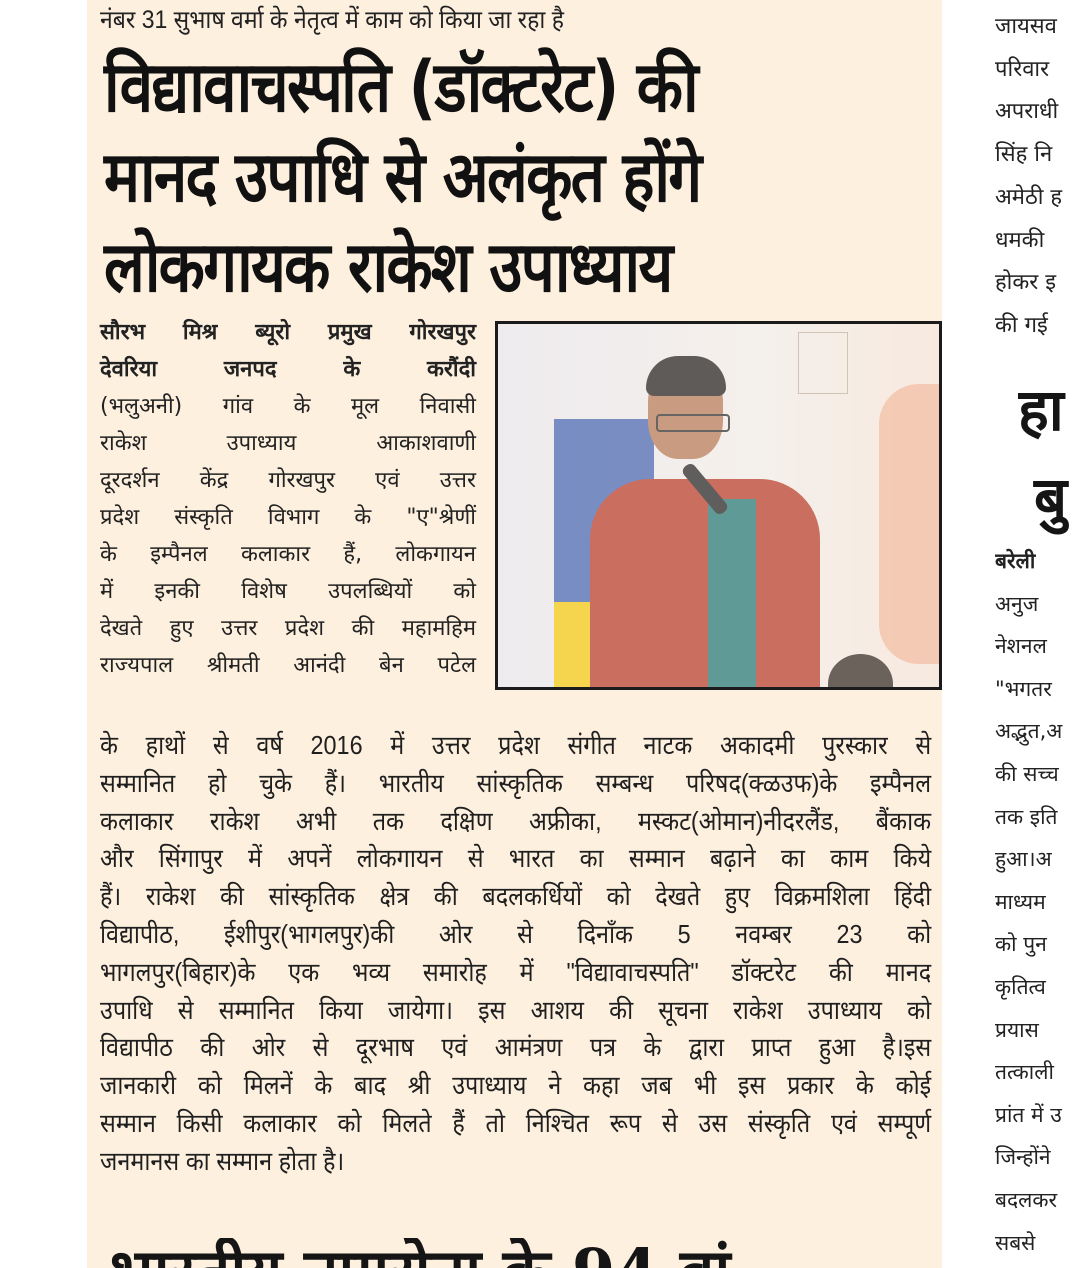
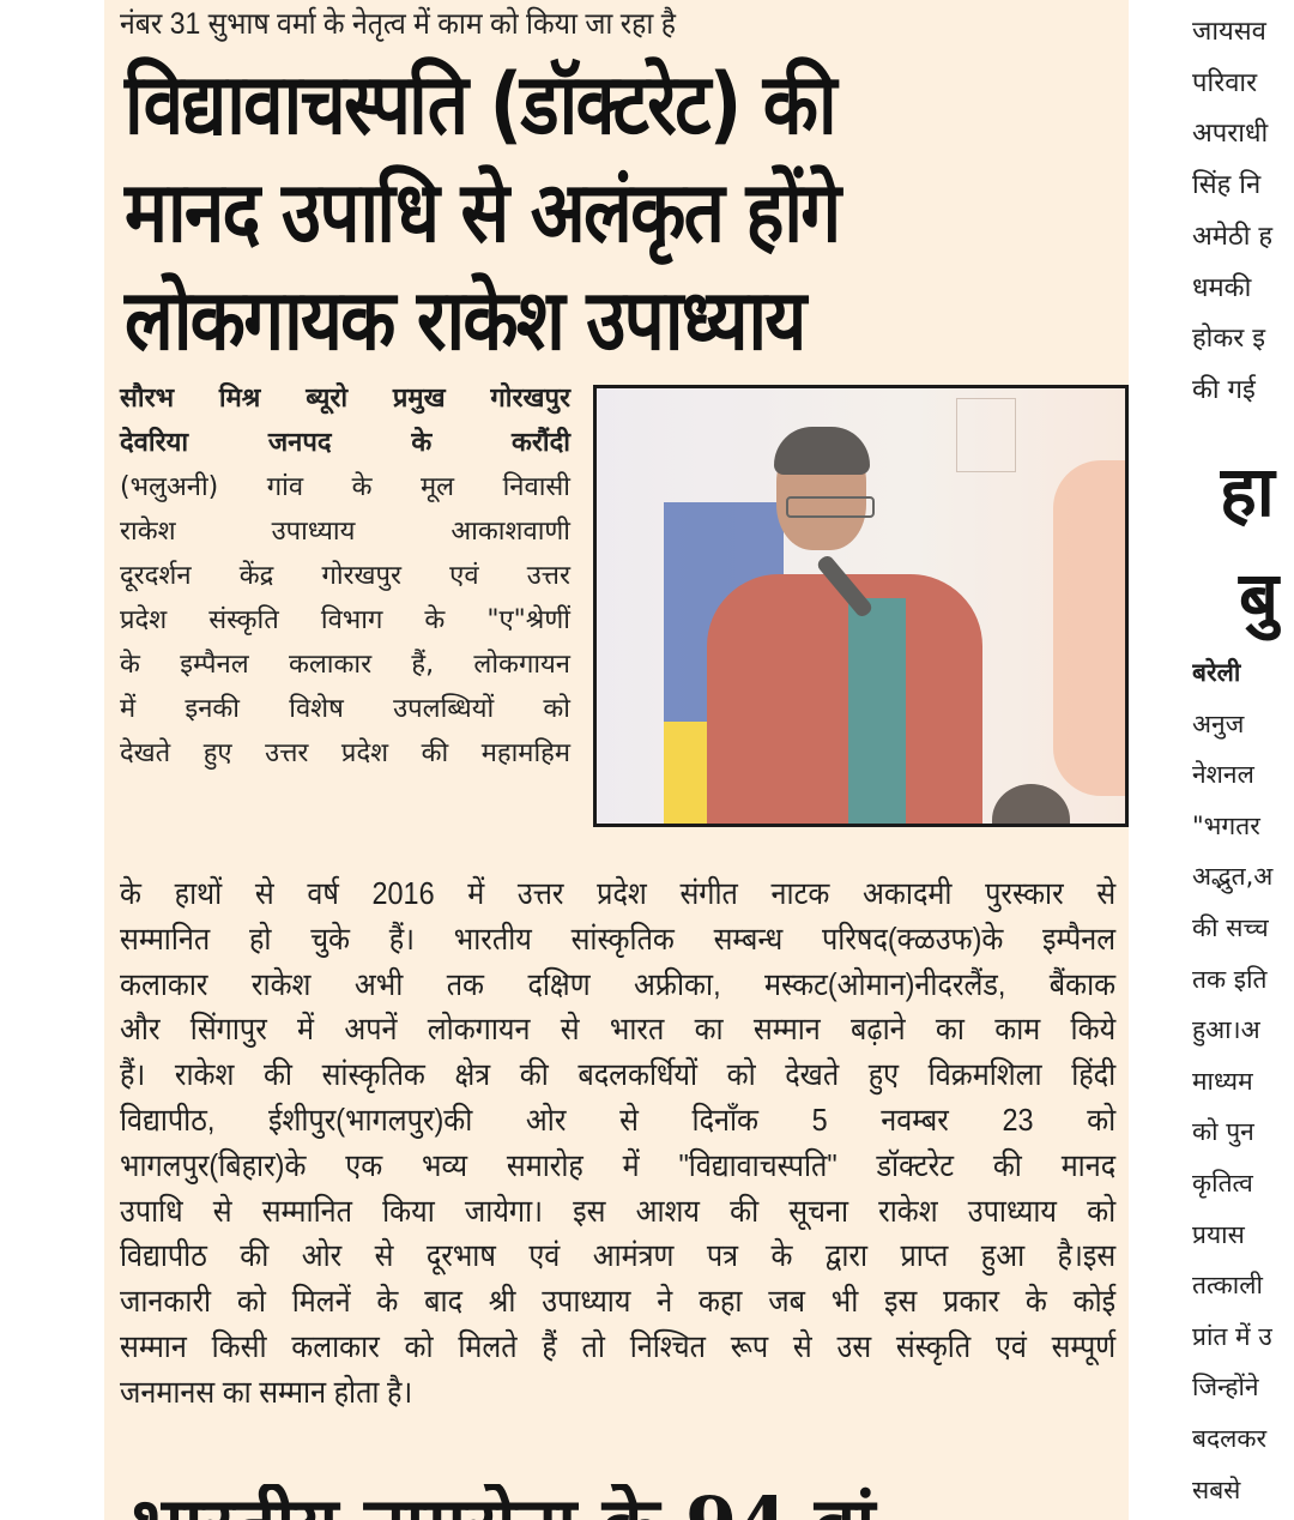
  नंबर 31 सुभाष वर्मा के नेतृत्व में काम को किया जा रहा है
  विद्यावाचस्पति (डॉक्टरेट) की
  मानद उपाधि से अलंकृत होंगे
  लोकगायक राकेश उपाध्याय
  सौरभ मिश्र ब्यूरो प्रमुख गोरखपुर
  देवरिया जनपद के करौंदी
  (भलुअनी) गांव के मूल निवासी
  राकेश उपाध्याय आकाशवाणी
  दूरदर्शन केंद्र गोरखपुर एवं उत्तर
  प्रदेश संस्कृति विभाग के "ए"श्रेणीं
  के इम्पैनल कलाकार हैं, लोकगायन
  में इनकी विशेष उपलब्धियों को
  देखते हुए उत्तर प्रदेश की महामहिम
- राज्यपाल श्रीमती आनंदी बेन पटेल
  के हाथों से वर्ष 2016 में उत्तर प्रदेश संगीत नाटक अकादमी पुरस्कार से
  सम्मानित हो चुके हैं। भारतीय सांस्कृतिक सम्बन्ध परिषद(क्ळउफ)के इम्पैनल
  कलाकार राकेश अभी तक दक्षिण अफ्रीका, मस्कट(ओमान)नीदरलैंड, बैंकाक
  और सिंगापुर में अपनें लोकगायन से भारत का सम्मान बढ़ाने का काम किये
  हैं। राकेश की सांस्कृतिक क्षेत्र की बदलकर्धियों को देखते हुए विक्रमशिला हिंदी
  विद्यापीठ, ईशीपुर(भागलपुर)की ओर से दिनाँक 5 नवम्बर 23 को
  भागलपुर(बिहार)के एक भव्य समारोह में "विद्यावाचस्पति" डॉक्टरेट की मानद
  उपाधि से सम्मानित किया जायेगा। इस आशय की सूचना राकेश उपाध्याय को
  विद्यापीठ की ओर से दूरभाष एवं आमंत्रण पत्र के द्वारा प्राप्त हुआ है।इस
  जानकारी को मिलनें के बाद श्री उपाध्याय ने कहा जब भी इस प्रकार के कोई
  सम्मान किसी कलाकार को मिलते हैं तो निश्चित रूप से उस संस्कृति एवं सम्पूर्ण
  जनमानस का सम्मान होता है।
  जायसव
  परिवार
  अपराधी
  सिंह नि
  अमेठी ह
  धमकी
  होकर इ
  की गई
  हा
  बु
  बरेली
  अनुज
  नेशनल
  "भगतर
  अद्भुत,अ
  की सच्च
  तक इति
  हुआ।अ
  माध्यम
  को पुन
  कृतित्व
  प्रयास
  तत्काली
  प्रांत में उ
  जिन्होंने
  बदलकर
  सबसे
